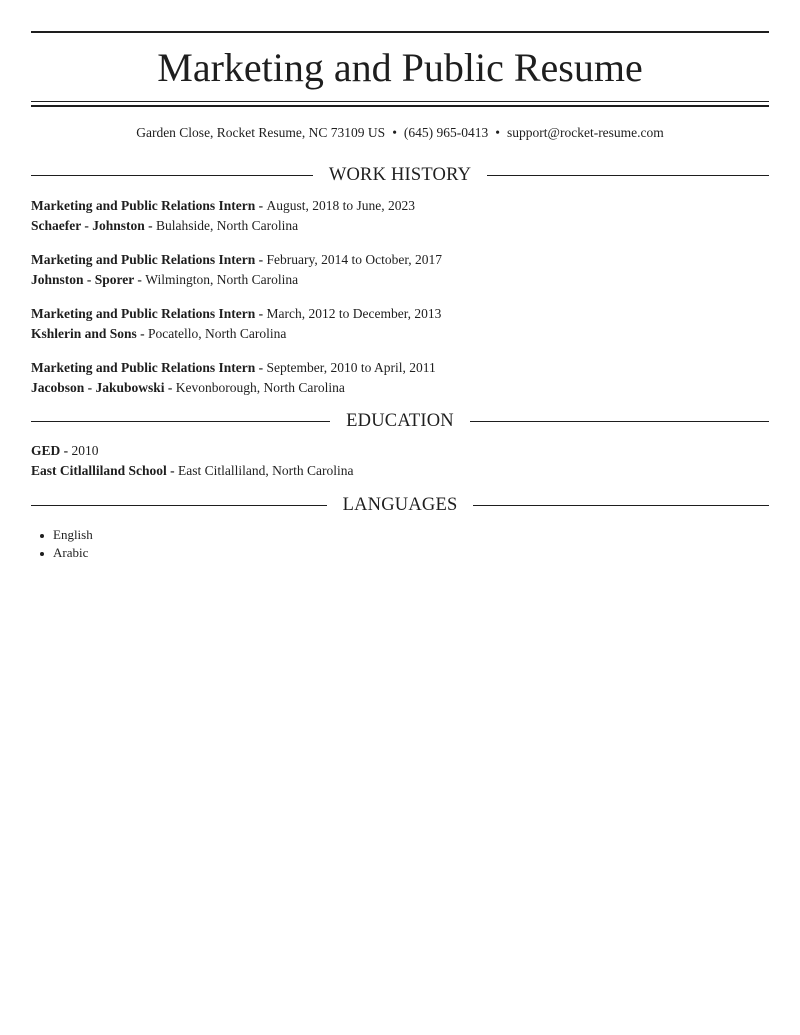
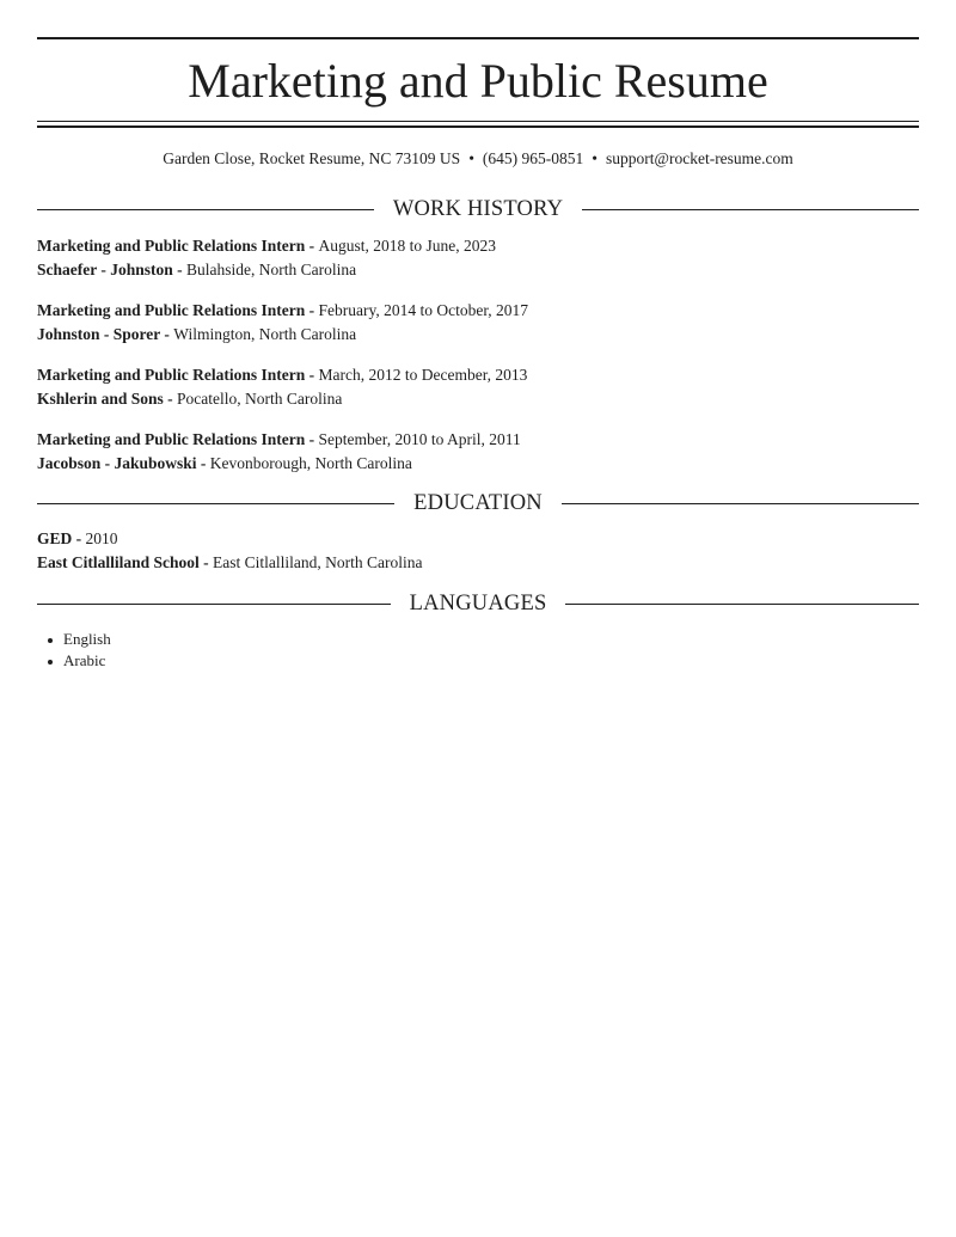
  Marketing and Public Resume
- Garden Close, Rocket Resume, NC 73109 US • (645) 965-0413 • support@rocket-resume.com
+ Garden Close, Rocket Resume, NC 73109 US • (645) 965-0851 • support@rocket-resume.com
  WORK HISTORY
  Marketing and Public Relations Intern - August, 2018 to June, 2023
  Schaefer - Johnston - Bulahside, North Carolina
  Marketing and Public Relations Intern - February, 2014 to October, 2017
  Johnston - Sporer - Wilmington, North Carolina
  Marketing and Public Relations Intern - March, 2012 to December, 2013
  Kshlerin and Sons - Pocatello, North Carolina
  Marketing and Public Relations Intern - September, 2010 to April, 2011
  Jacobson - Jakubowski - Kevonborough, North Carolina
  EDUCATION
  GED - 2010
  East Citlalliland School - East Citlalliland, North Carolina
  LANGUAGES
  English
  Arabic
